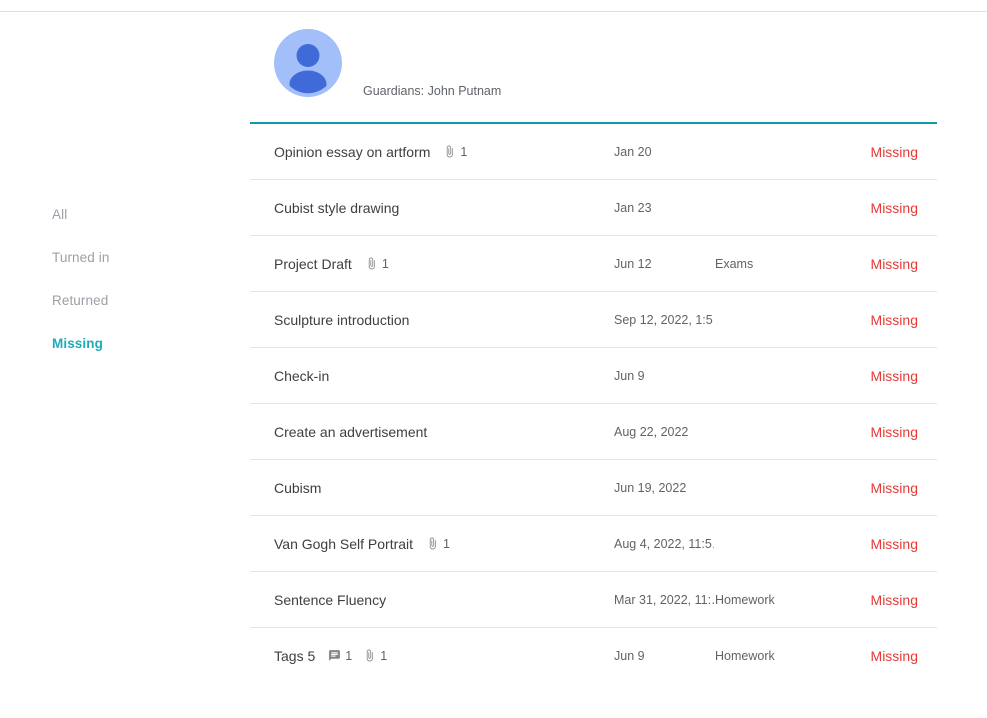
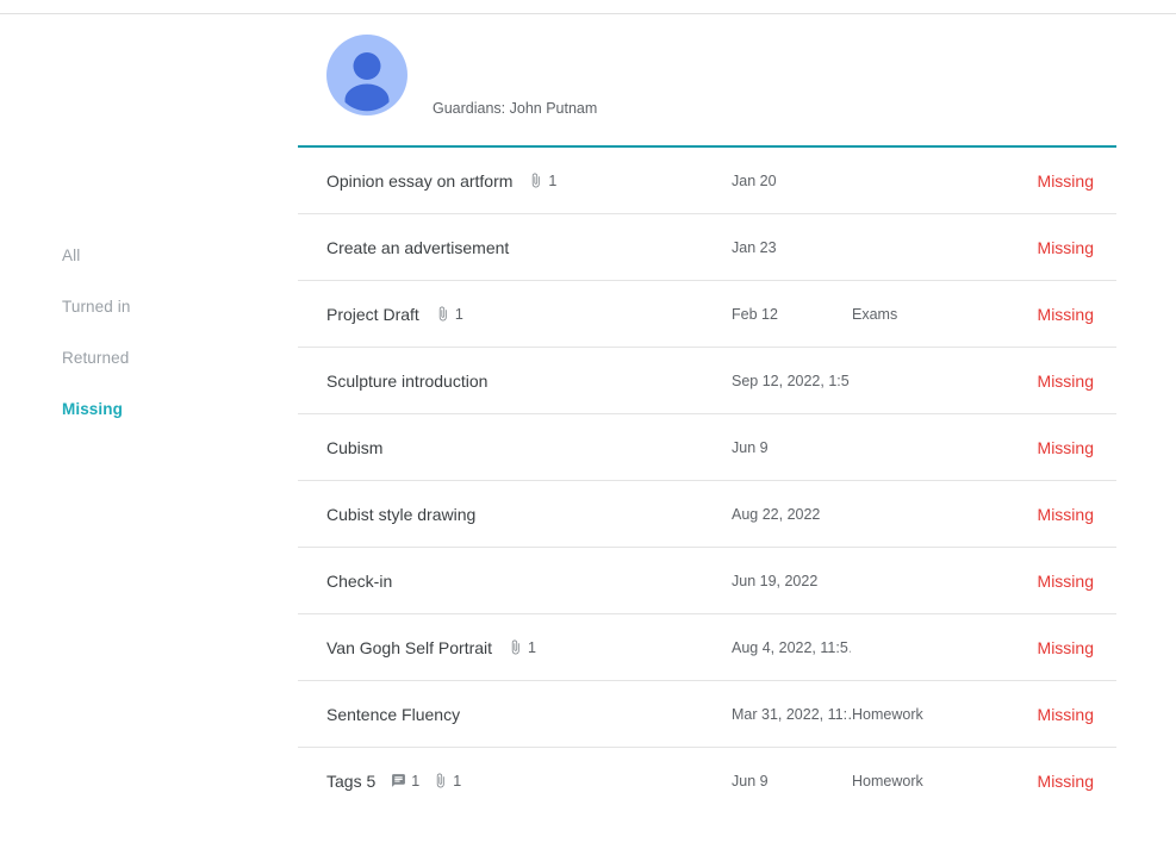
  All
  Turned in
  Returned
  Missing
  Guardians: John Putnam
  Opinion essay on artform
  1
  Jan 20
  Missing
- Cubist style drawing
+ Create an advertisement
  Jan 23
  Missing
  Project Draft
  1
- Jun 12
+ Feb 12
  Exams
  Missing
  Sculpture introduction
  Sep 12, 2022, 1:5
  Missing
- Check-in
+ Cubism
  Jun 9
  Missing
- Create an advertisement
+ Cubist style drawing
  Aug 22, 2022
  Missing
- Cubism
+ Check-in
  Jun 19, 2022
  Missing
  Van Gogh Self Portrait
  1
  Aug 4, 2022, 11:5
  Missing
  Sentence Fluency
  Mar 31, 2022, 11:
  Homework
  Missing
  Tags 5
  1
  1
  Jun 9
  Homework
  Missing
